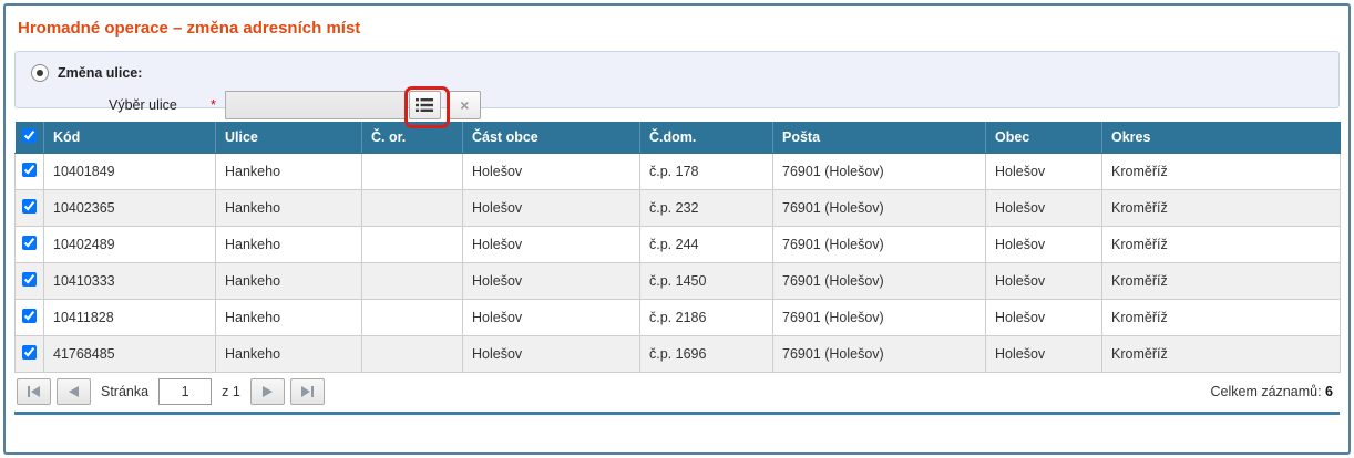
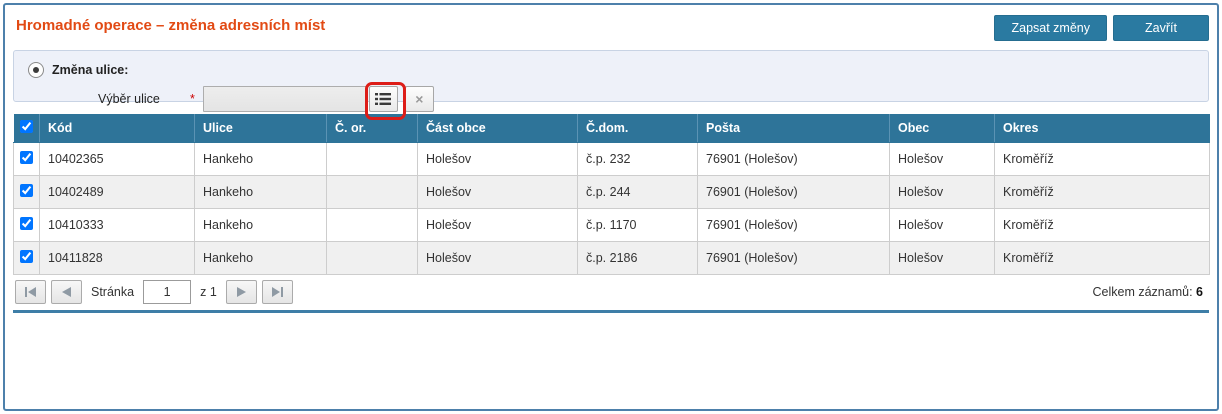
  Hromadné operace – změna adresních míst
+ Zapsat změny
+ Zavřít
  Změna ulice:
  Výběr ulice
  *
  ×
  	Kód	Ulice	Č. or.	Část obce	Č.dom.	Pošta	Obec	Okres
- 	10401849	Hankeho		Holešov	č.p. 178	76901 (Holešov)	Holešov	Kroměříž
  	10402365	Hankeho		Holešov	č.p. 232	76901 (Holešov)	Holešov	Kroměříž
  	10402489	Hankeho		Holešov	č.p. 244	76901 (Holešov)	Holešov	Kroměříž
- 	10410333	Hankeho		Holešov	č.p. 1450	76901 (Holešov)	Holešov	Kroměříž
+ 	10410333	Hankeho		Holešov	č.p. 1170	76901 (Holešov)	Holešov	Kroměříž
  	10411828	Hankeho		Holešov	č.p. 2186	76901 (Holešov)	Holešov	Kroměříž
- 	41768485	Hankeho		Holešov	č.p. 1696	76901 (Holešov)	Holešov	Kroměříž
  Stránka
  1
  z 1
  Celkem záznamů: 6
